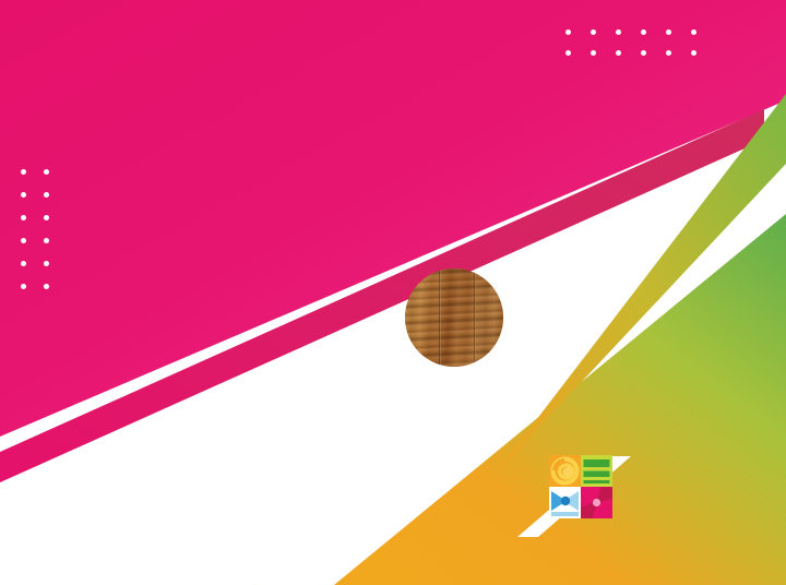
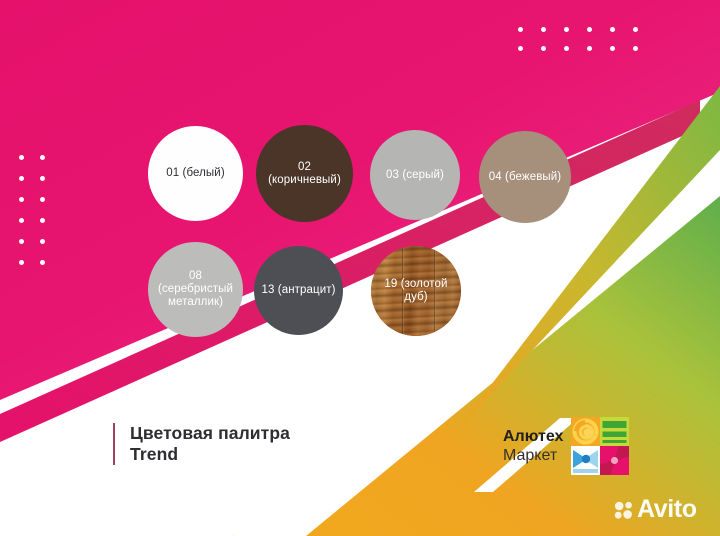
+ 01 (белый)
+ 02
+ (коричневый)
+ 03 (серый)
+ 04 (бежевый)
+ 08 (серебристый
+ металлик)
+ 13 (антрацит)
+ 19 (золотой дуб)
+ Цветовая палитра
+ Trend
+ Алютех
+ Маркет
+ Avito
